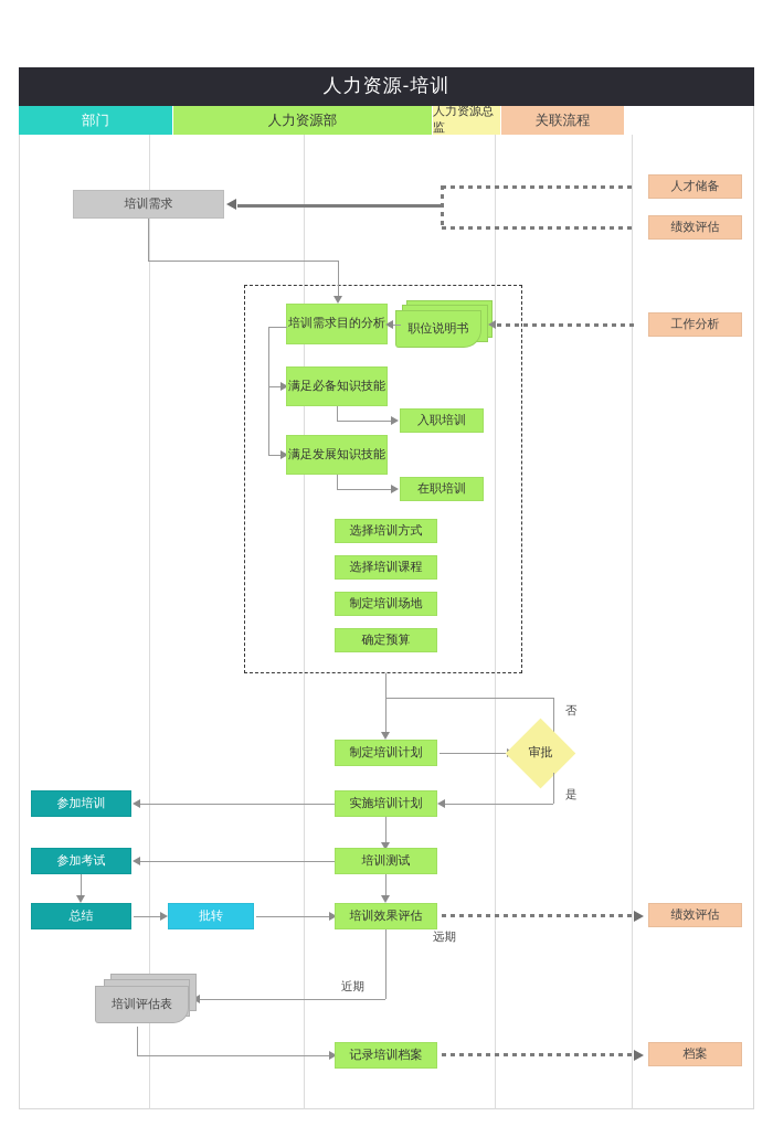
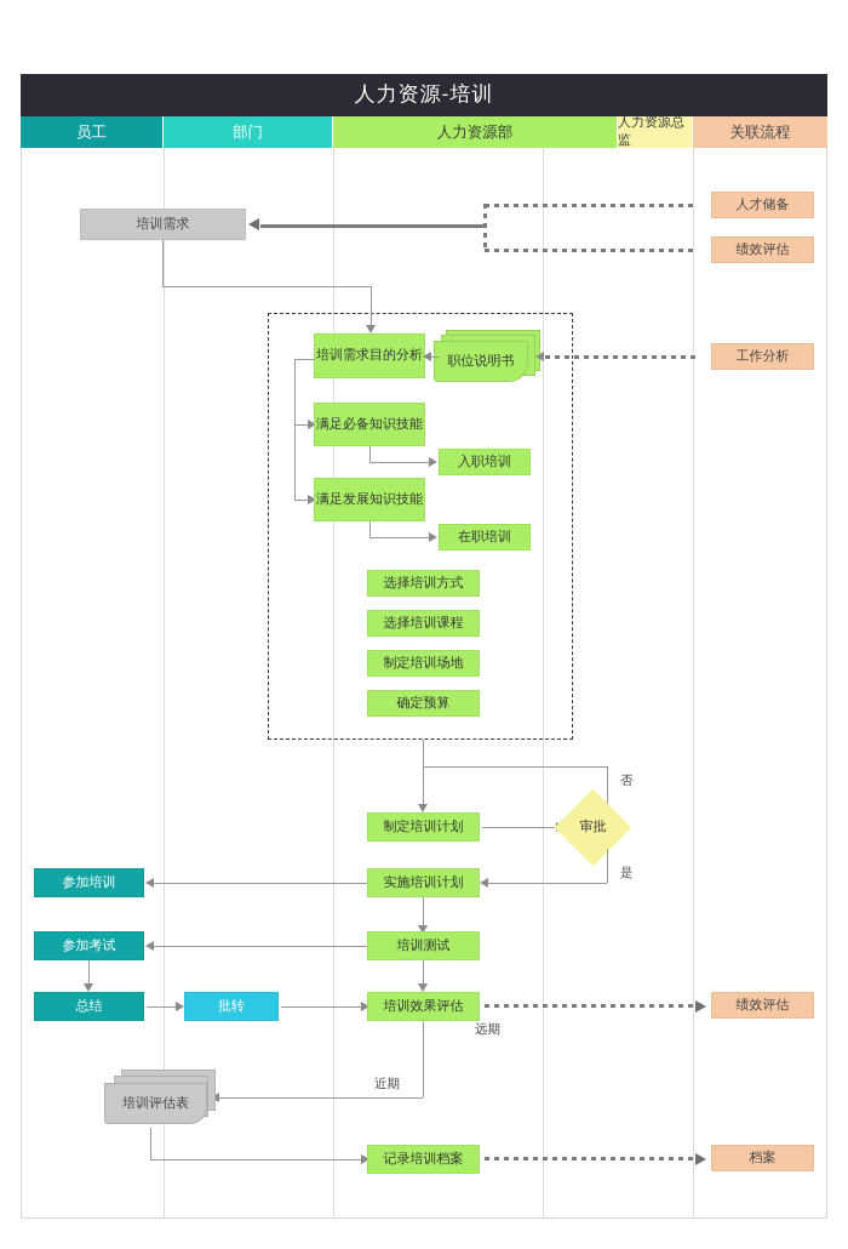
  人力资源-培训
+ 员工
  部门
  人力资源部
  人力资源总监
  关联流程
  培训需求
  人才储备
  绩效评估
  培训需求目的分析
  职位说明书
  工作分析
  满足必备知识技能
  满足发展知识技能
  入职培训
  在职培训
  选择培训方式
  选择培训课程
  制定培训场地
  确定预算
  否
  制定培训计划
  审批
  是
  实施培训计划
  参加培训
  培训测试
  参加考试
  总结
  批转
  培训效果评估
  远期
  绩效评估
  近期
  培训评估表
  记录培训档案
  档案
